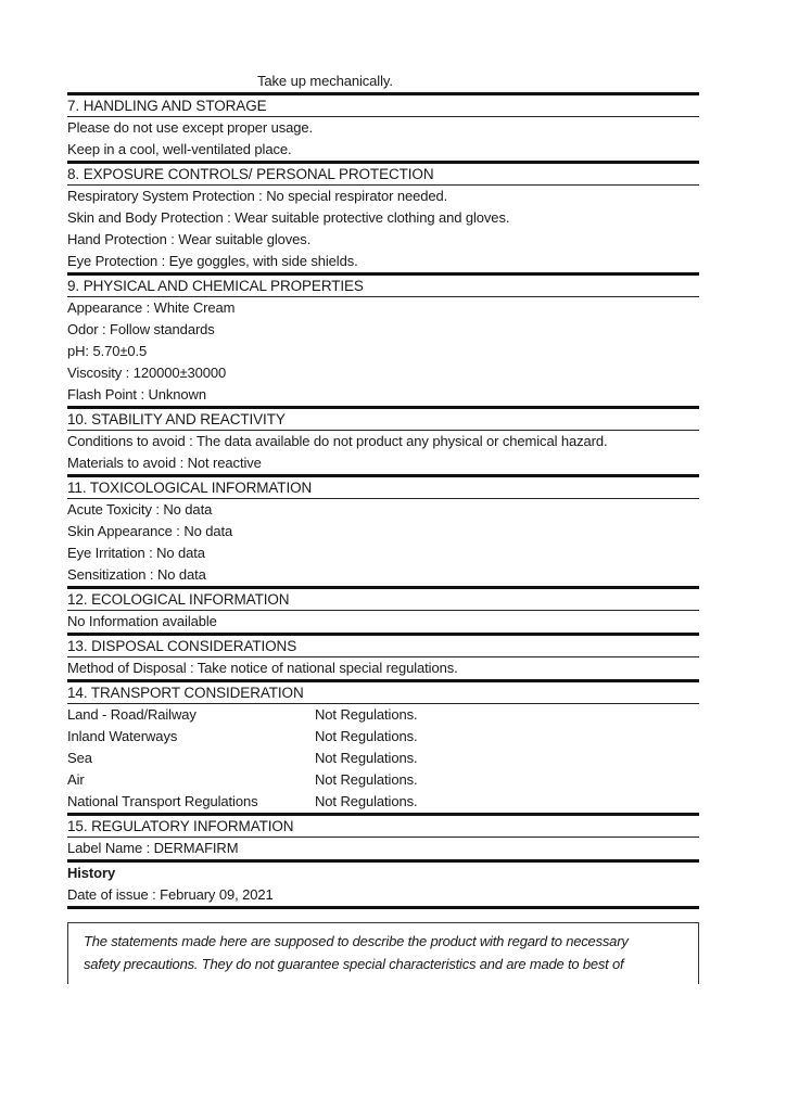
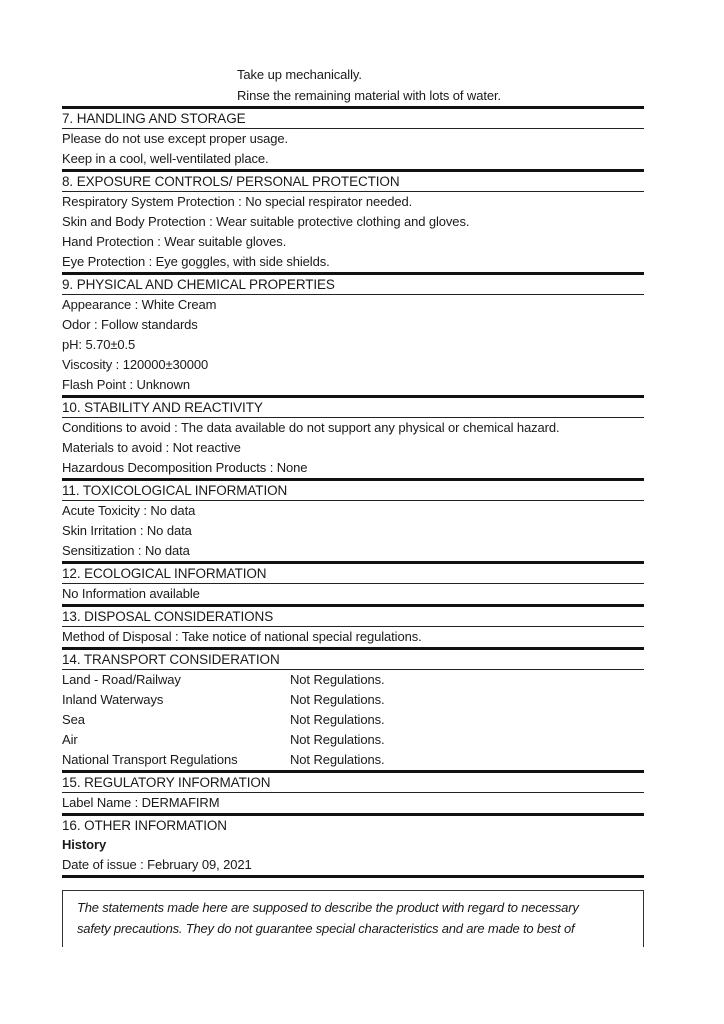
  Take up mechanically.
+ Rinse the remaining material with lots of water.
  7. HANDLING AND STORAGE
  Please do not use except proper usage.
  Keep in a cool, well-ventilated place.
  8. EXPOSURE CONTROLS/ PERSONAL PROTECTION
  Respiratory System Protection : No special respirator needed.
  Skin and Body Protection : Wear suitable protective clothing and gloves.
  Hand Protection : Wear suitable gloves.
  Eye Protection : Eye goggles, with side shields.
  9. PHYSICAL AND CHEMICAL PROPERTIES
  Appearance : White Cream
  Odor : Follow standards
  pH: 5.70±0.5
  Viscosity : 120000±30000
  Flash Point : Unknown
  10. STABILITY AND REACTIVITY
- Conditions to avoid : The data available do not product any physical or chemical hazard.
+ Conditions to avoid : The data available do not support any physical or chemical hazard.
  Materials to avoid : Not reactive
+ Hazardous Decomposition Products : None
  11. TOXICOLOGICAL INFORMATION
  Acute Toxicity : No data
- Skin Appearance : No data
+ Skin Irritation : No data
- Eye Irritation : No data
  Sensitization : No data
  12. ECOLOGICAL INFORMATION
  No Information available
  13. DISPOSAL CONSIDERATIONS
  Method of Disposal : Take notice of national special regulations.
  14. TRANSPORT CONSIDERATION
  Land - Road/Railway
  Not Regulations.
  Inland Waterways
  Not Regulations.
  Sea
  Not Regulations.
  Air
  Not Regulations.
  National Transport Regulations
  Not Regulations.
  15. REGULATORY INFORMATION
  Label Name : DERMAFIRM
+ 16. OTHER INFORMATION
  History
  Date of issue : February 09, 2021
  The statements made here are supposed to describe the product with regard to necessary
  safety precautions. They do not guarantee special characteristics and are made to best of
